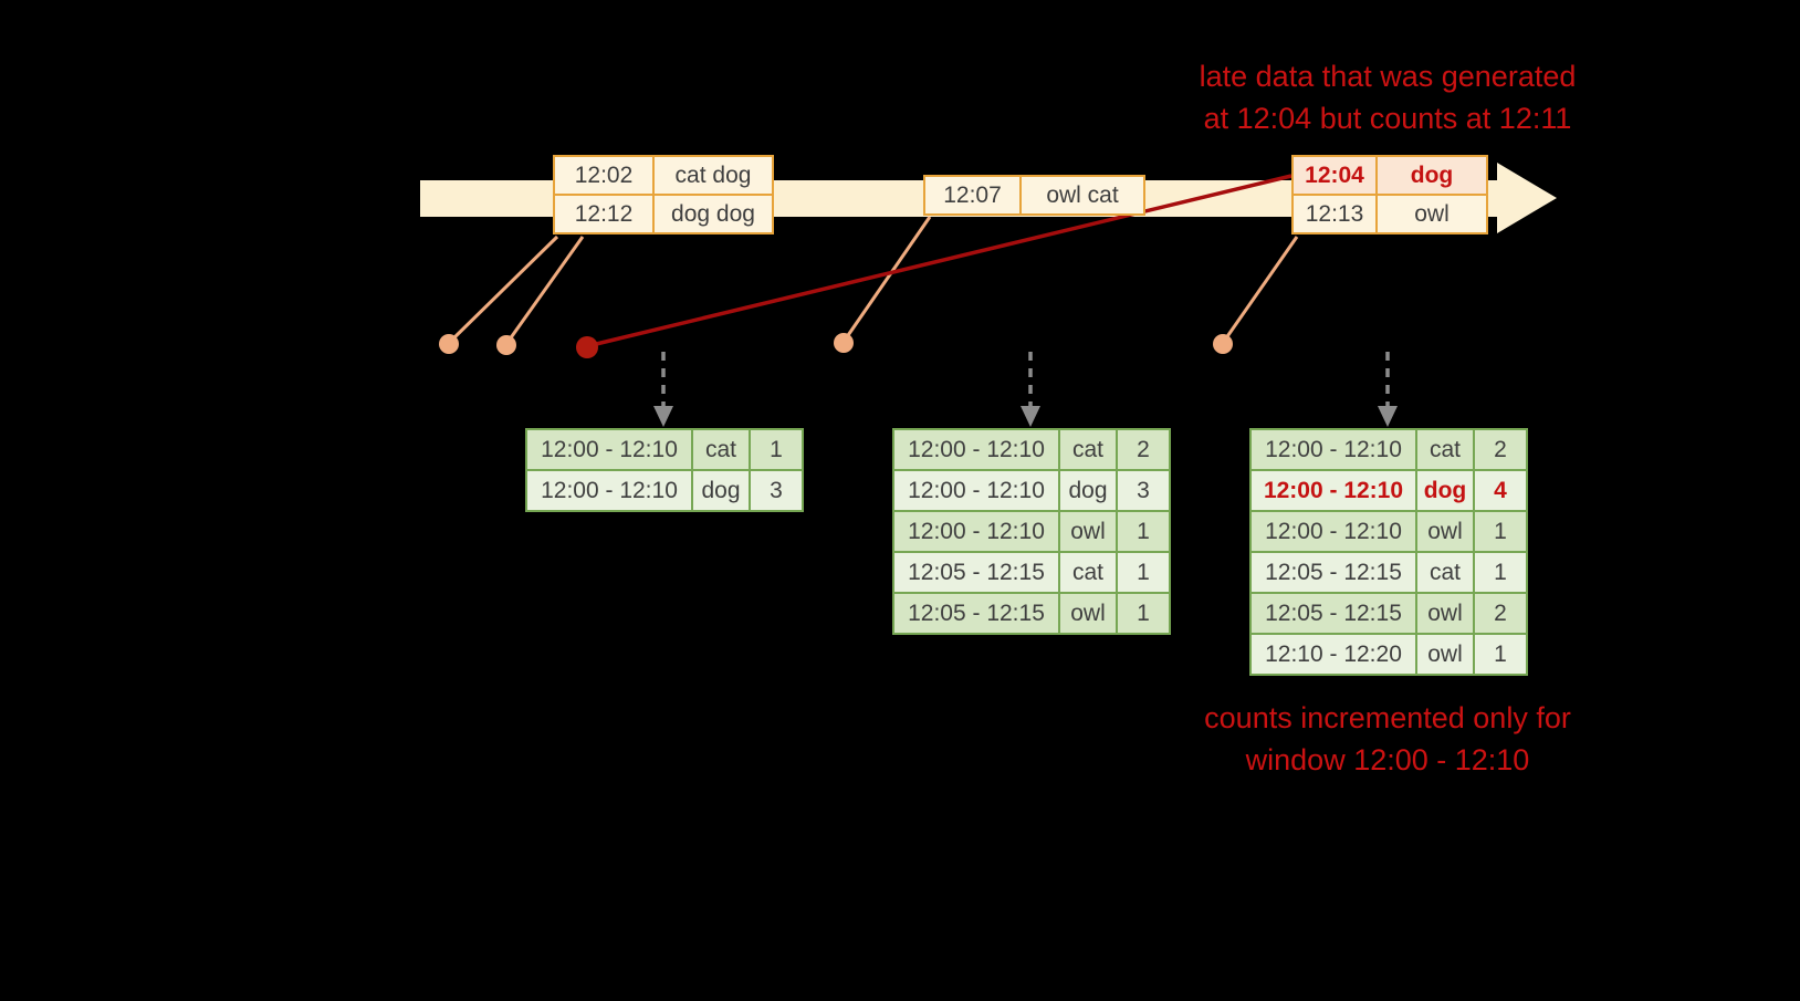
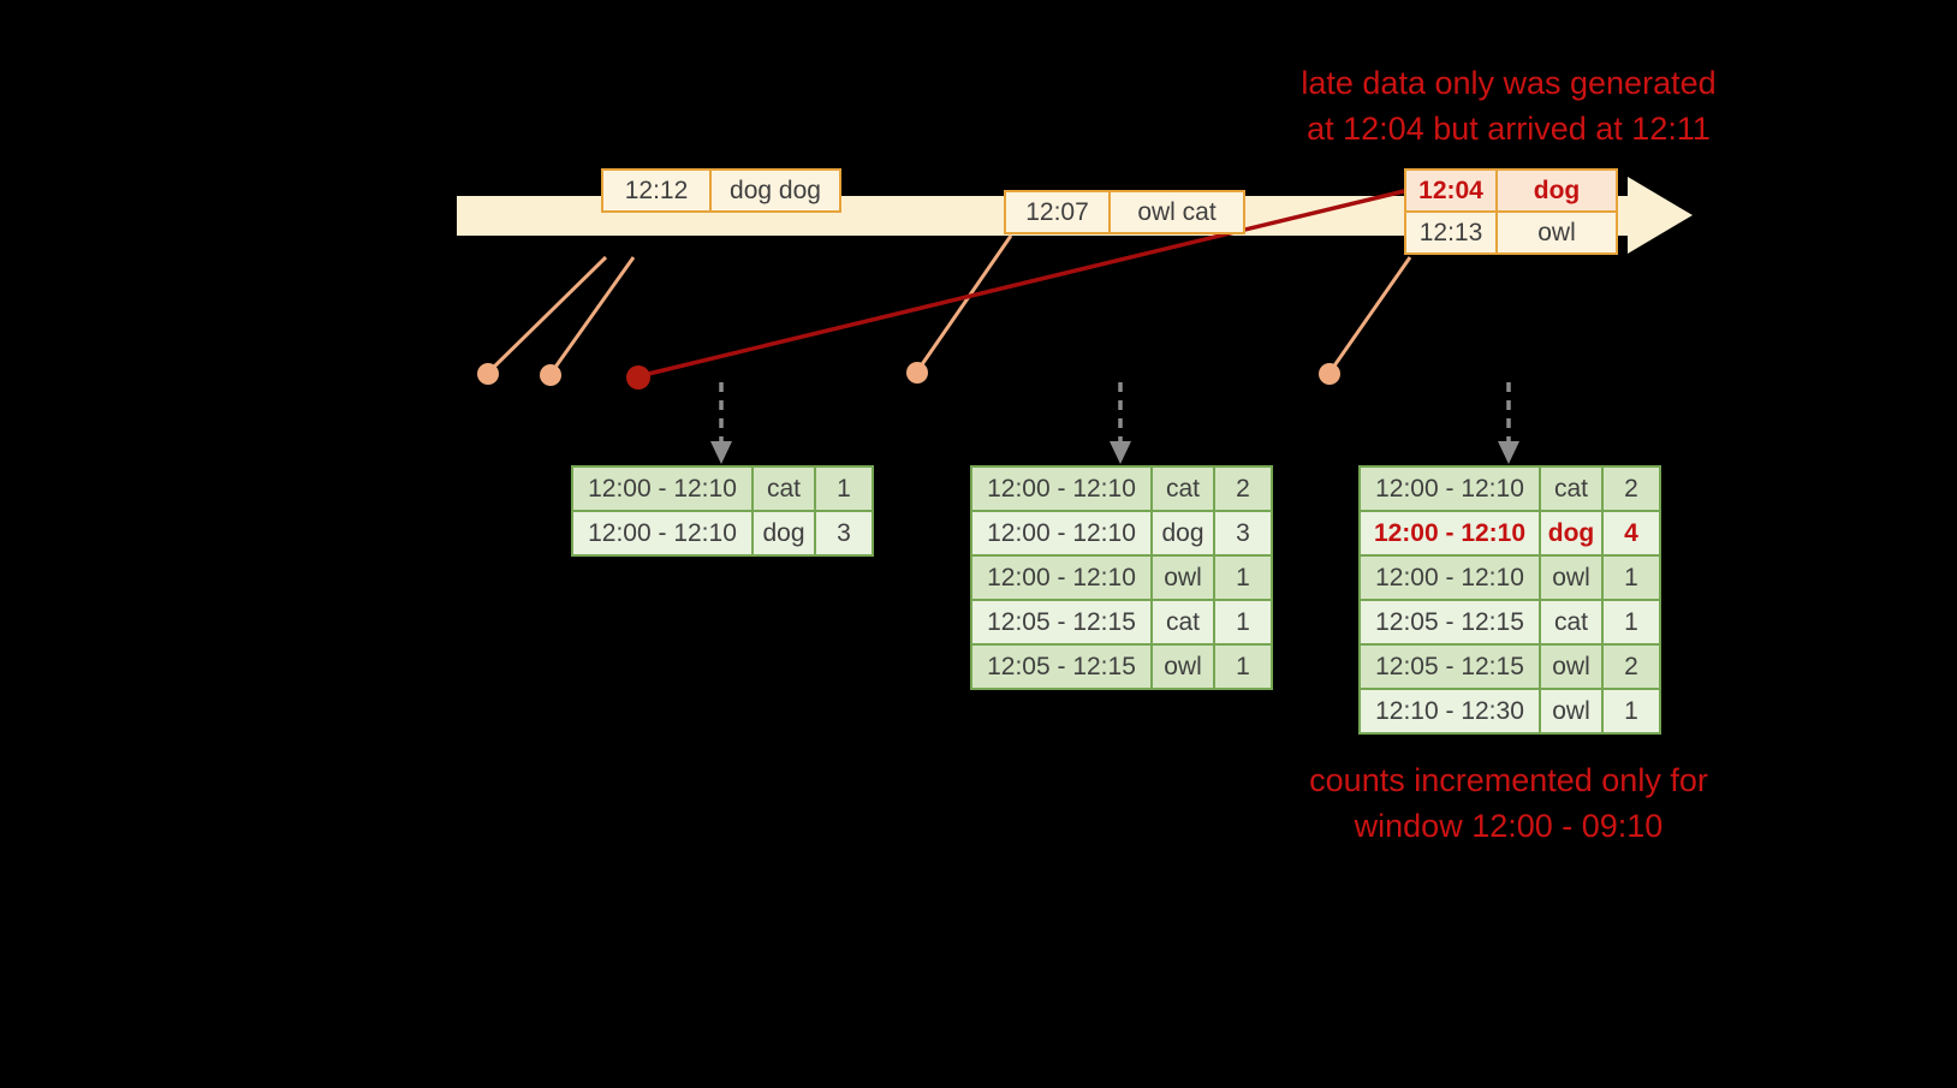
- late data that was generated
+ late data only was generated
- at 12:04 but counts at 12:11
+ at 12:04 but arrived at 12:11
- 12:02	cat dog
  12:12	dog dog
  12:07	owl cat
  12:04	dog
  12:13	owl
  12:00 - 12:10	cat	1
  12:00 - 12:10	dog	3
  12:00 - 12:10	cat	2
  12:00 - 12:10	dog	3
  12:00 - 12:10	owl	1
  12:05 - 12:15	cat	1
  12:05 - 12:15	owl	1
  12:00 - 12:10	cat	2
  12:00 - 12:10	dog	4
  12:00 - 12:10	owl	1
  12:05 - 12:15	cat	1
  12:05 - 12:15	owl	2
- 12:10 - 12:20	owl	1
+ 12:10 - 12:30	owl	1
  counts incremented only for
- window 12:00 - 12:10
+ window 12:00 - 09:10
